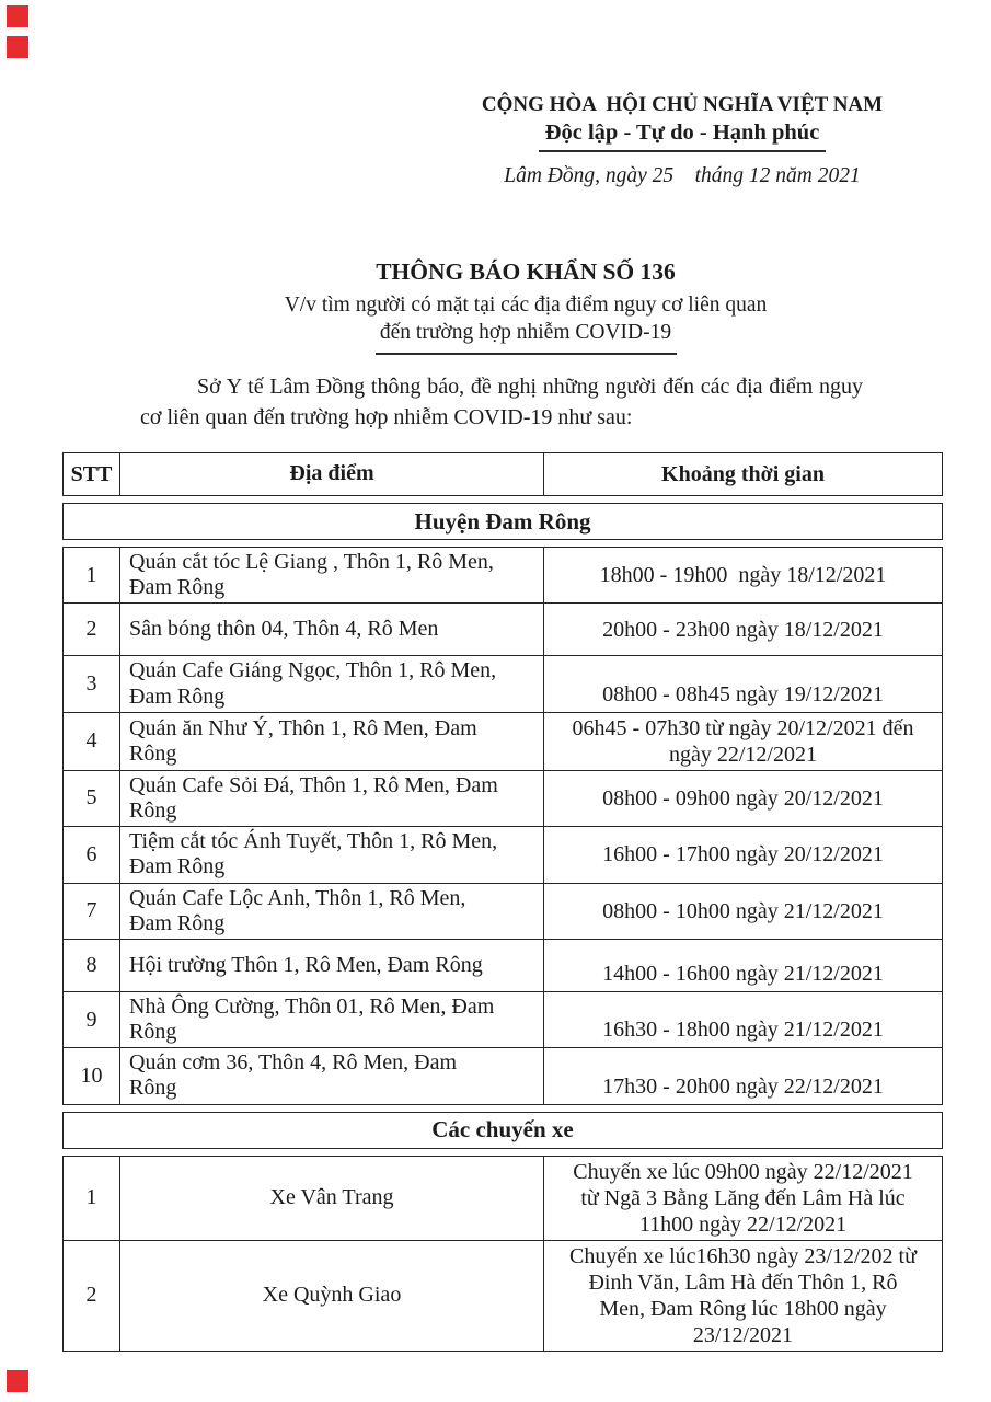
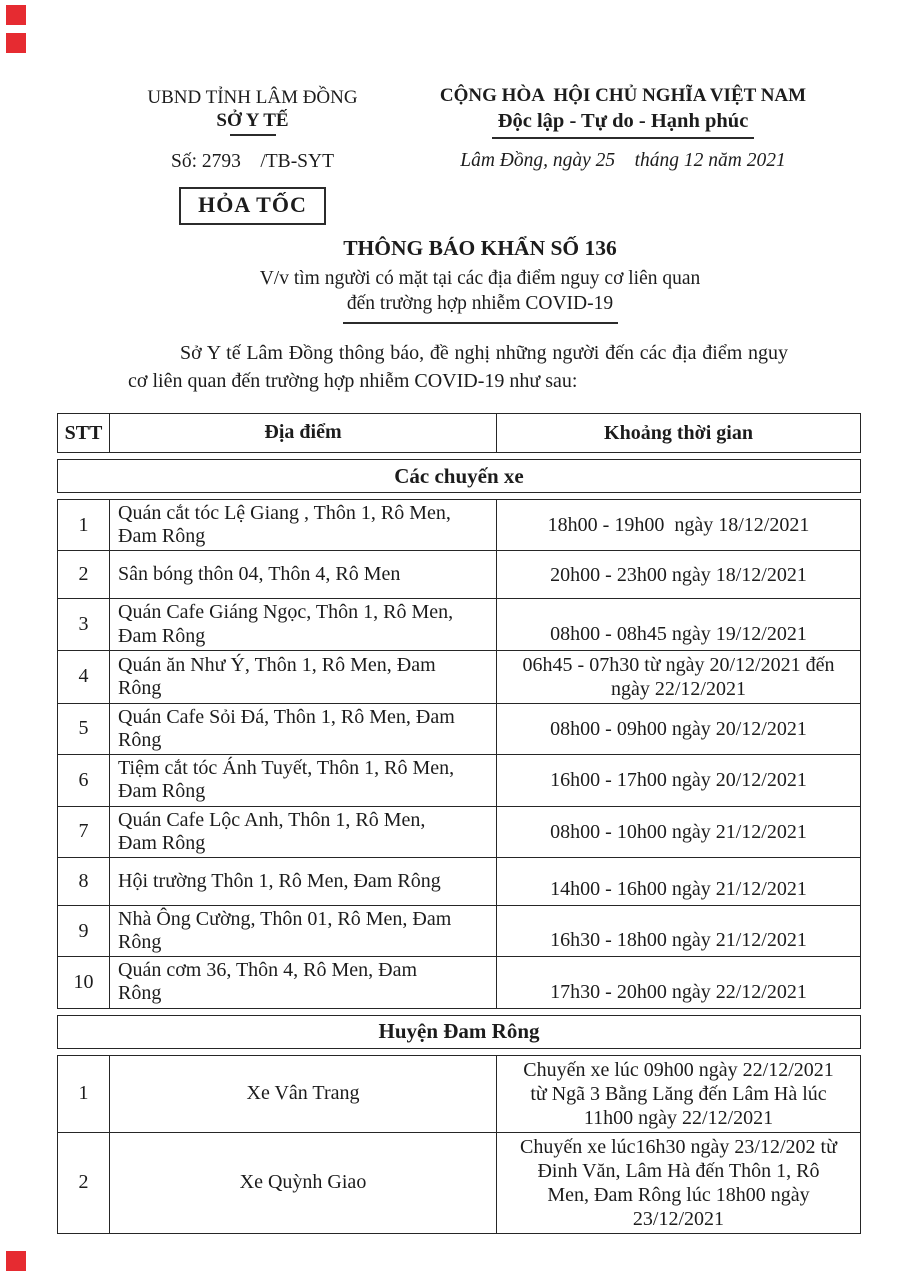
+ UBND TỈNH LÂM ĐỒNG
+ SỞ Y TẾ
+ Số: 2793 /TB-SYT
+ HỎA TỐC
  CỘNG HÒA HỘI CHỦ NGHĨA VIỆT NAM
  Độc lập - Tự do - Hạnh phúc
  Lâm Đồng, ngày 25 tháng 12 năm 2021
  THÔNG BÁO KHẨN SỐ 136
  V/v tìm người có mặt tại các địa điểm nguy cơ liên quan
  đến trường hợp nhiễm COVID-19
  Sở Y tế Lâm Đồng thông báo, đề nghị những người đến các địa điểm nguy cơ liên quan đến trường hợp nhiễm COVID-19 như sau:
  STT
  Địa điểm
  Khoảng thời gian
- Huyện Đam Rông
+ Các chuyến xe
  1
  Quán cắt tóc Lệ Giang , Thôn 1, Rô Men,
  Đam Rông
  18h00 - 19h00 ngày 18/12/2021
  2
  Sân bóng thôn 04, Thôn 4, Rô Men
  20h00 - 23h00 ngày 18/12/2021
  3
  Quán Cafe Giáng Ngọc, Thôn 1, Rô Men,
  Đam Rông
  08h00 - 08h45 ngày 19/12/2021
  4
  Quán ăn Như Ý, Thôn 1, Rô Men, Đam
  Rông
  06h45 - 07h30 từ ngày 20/12/2021 đến
  ngày 22/12/2021
  5
  Quán Cafe Sỏi Đá, Thôn 1, Rô Men, Đam
  Rông
  08h00 - 09h00 ngày 20/12/2021
  6
  Tiệm cắt tóc Ánh Tuyết, Thôn 1, Rô Men,
  Đam Rông
  16h00 - 17h00 ngày 20/12/2021
  7
  Quán Cafe Lộc Anh, Thôn 1, Rô Men,
  Đam Rông
  08h00 - 10h00 ngày 21/12/2021
  8
  Hội trường Thôn 1, Rô Men, Đam Rông
  14h00 - 16h00 ngày 21/12/2021
  9
  Nhà Ông Cường, Thôn 01, Rô Men, Đam
  Rông
  16h30 - 18h00 ngày 21/12/2021
  10
  Quán cơm 36, Thôn 4, Rô Men, Đam
  Rông
  17h30 - 20h00 ngày 22/12/2021
- Các chuyến xe
+ Huyện Đam Rông
  1
  Xe Vân Trang
  Chuyến xe lúc 09h00 ngày 22/12/2021
  từ Ngã 3 Bằng Lăng đến Lâm Hà lúc
  11h00 ngày 22/12/2021
  2
  Xe Quỳnh Giao
  Chuyến xe lúc16h30 ngày 23/12/202 từ
  Đinh Văn, Lâm Hà đến Thôn 1, Rô
  Men, Đam Rông lúc 18h00 ngày
  23/12/2021
